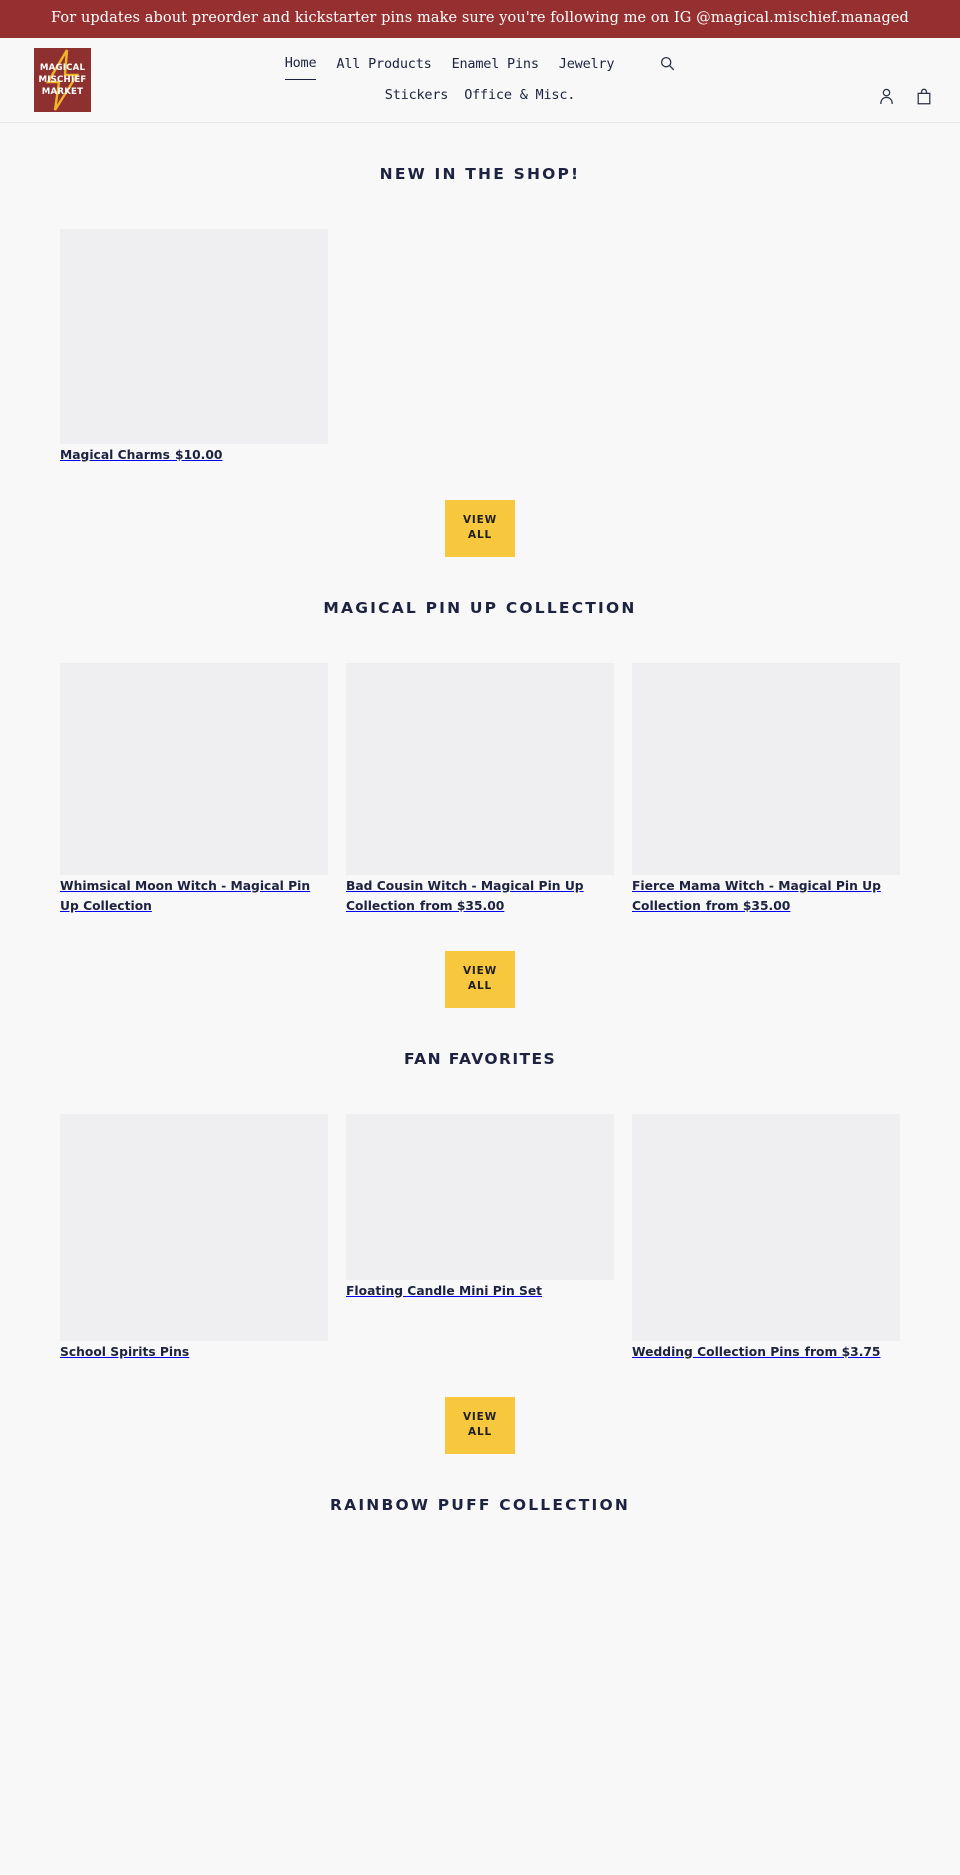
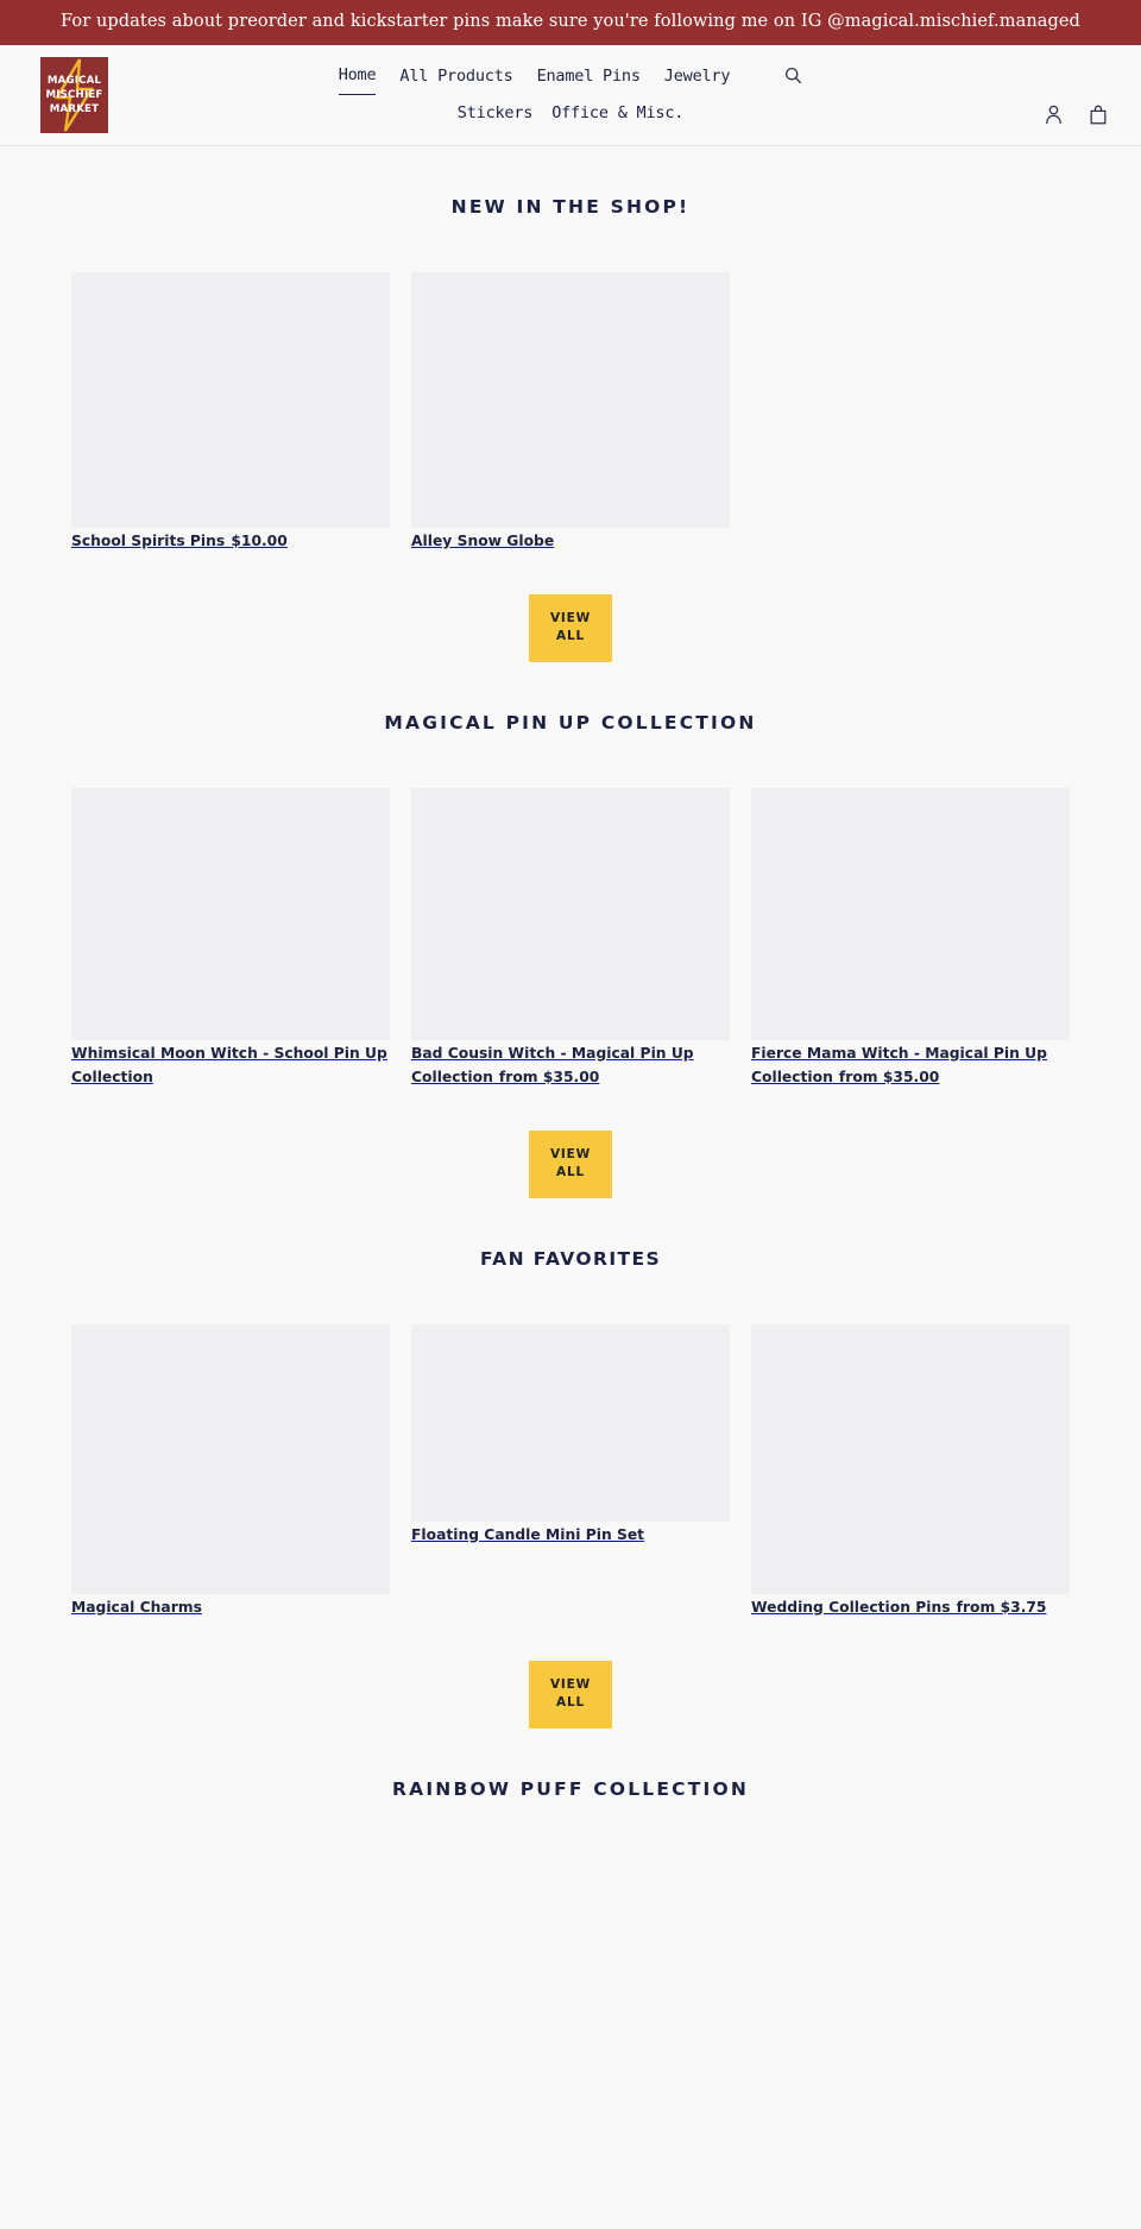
  For updates about preorder and kickstarter pins make sure you're following me on IG @magical.mischief.managed
  MAGICAL
  MISCHIEF
  MARKET
  Home
  All Products
  Enamel Pins
  Jewelry
  Stickers
  Office & Misc.
  NEW IN THE SHOP!
- Magical Charms $10.00
+ School Spirits Pins $10.00
+ Alley Snow Globe
  VIEW
  ALL
  MAGICAL PIN UP COLLECTION
- Whimsical Moon Witch - Magical Pin Up Collection
+ Whimsical Moon Witch - School Pin Up Collection
  Bad Cousin Witch - Magical Pin Up Collection from $35.00
  Fierce Mama Witch - Magical Pin Up Collection from $35.00
  VIEW
  ALL
  FAN FAVORITES
- School Spirits Pins
+ Magical Charms
  Floating Candle Mini Pin Set
  Wedding Collection Pins from $3.75
  VIEW
  ALL
  RAINBOW PUFF COLLECTION
